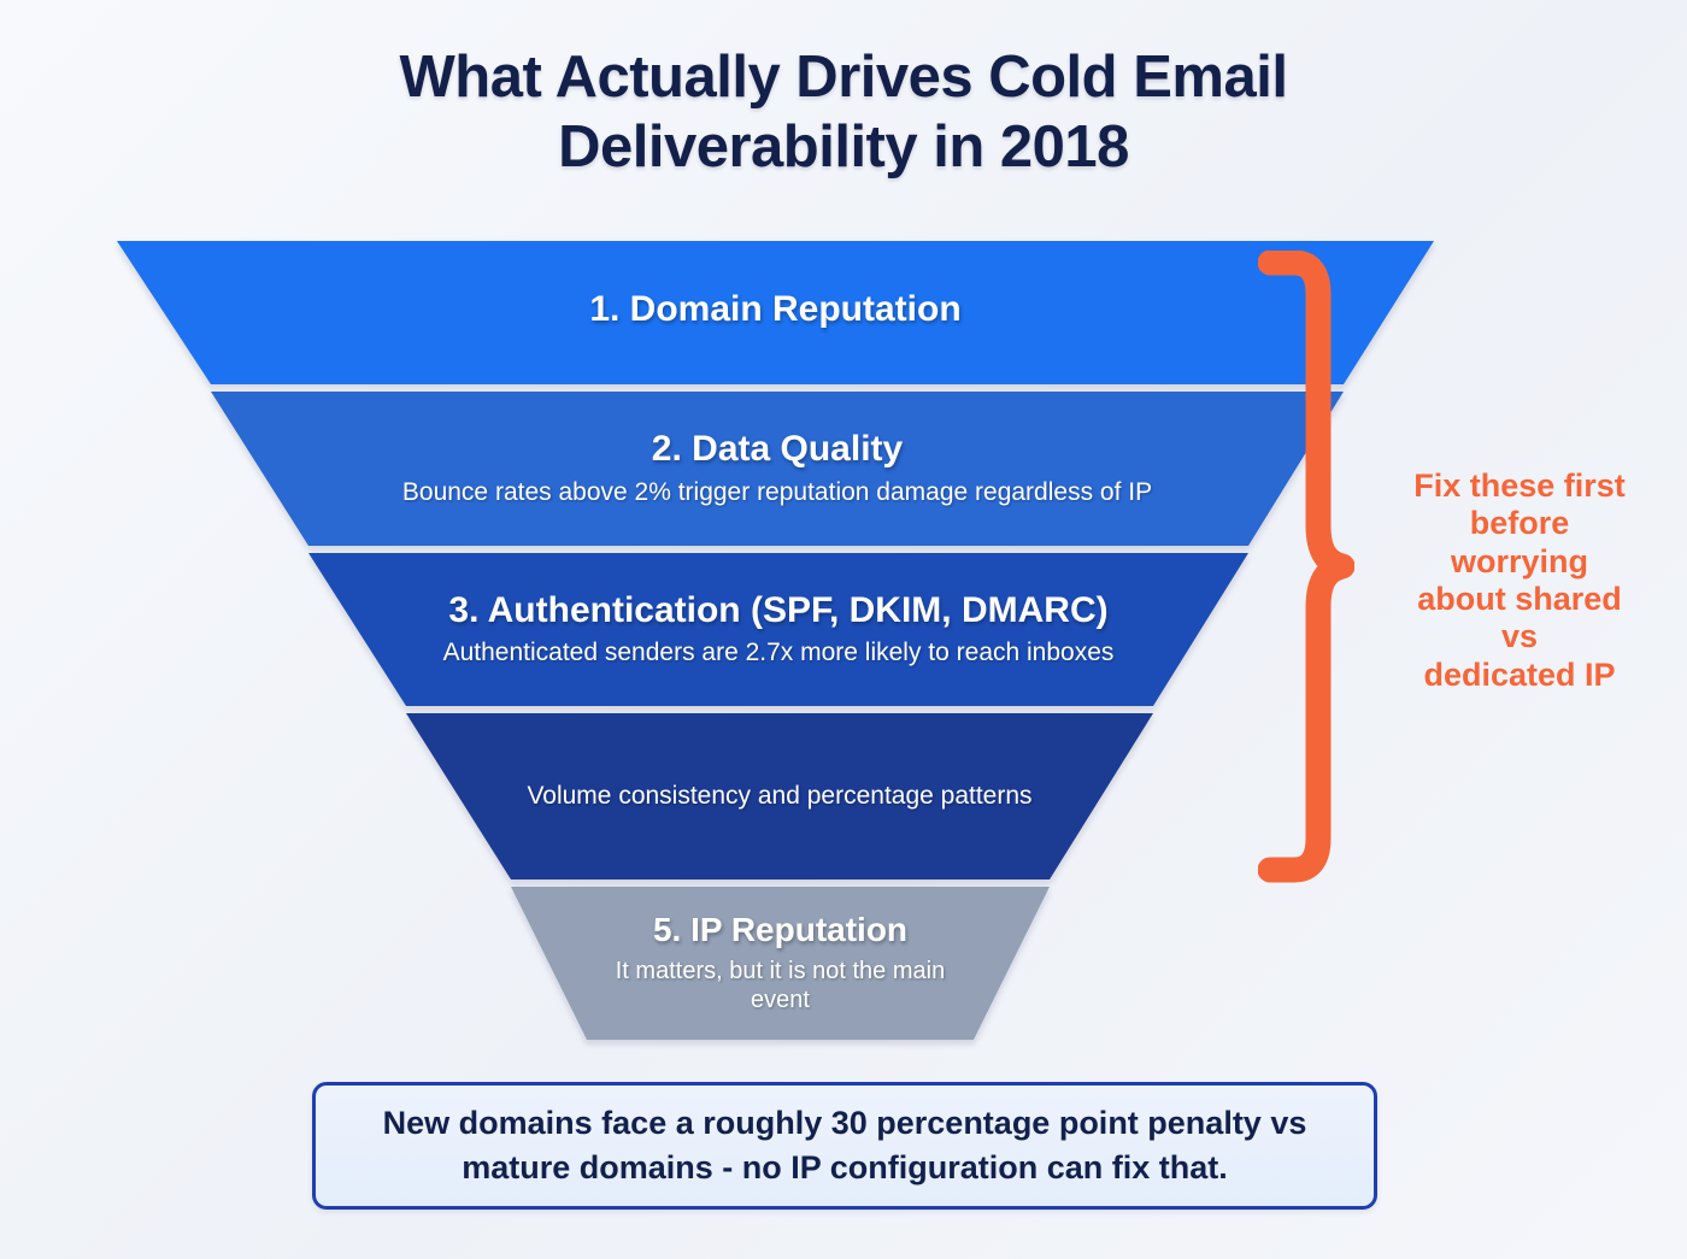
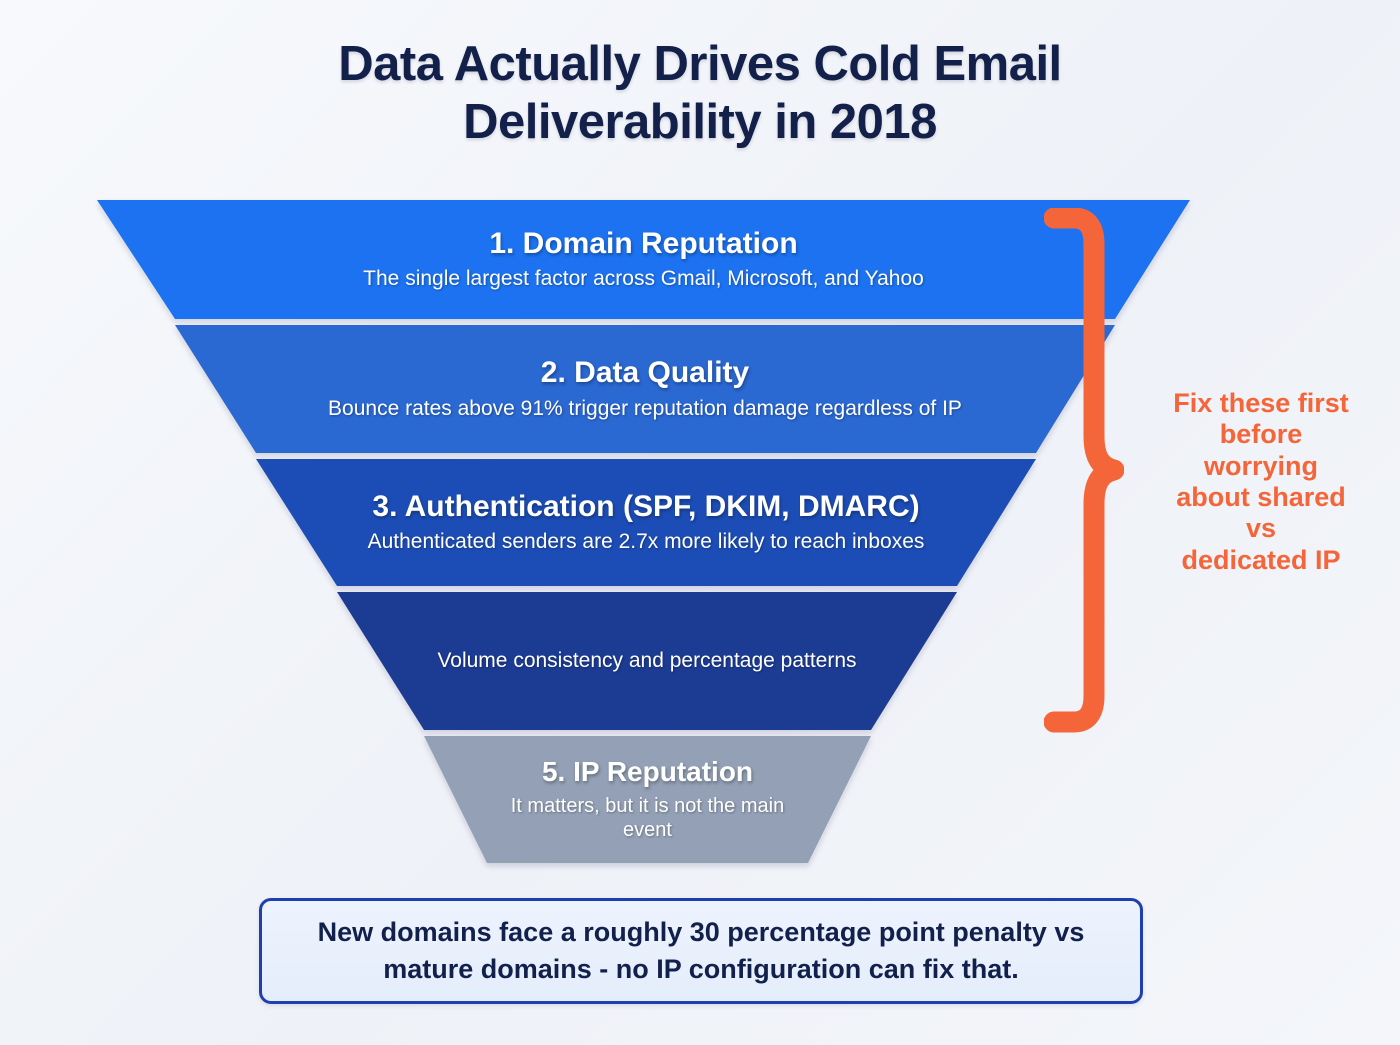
- What Actually Drives Cold Email
+ Data Actually Drives Cold Email
  Deliverability in 2018
  1. Domain Reputation
+ The single largest factor across Gmail, Microsoft, and Yahoo
  2. Data Quality
- Bounce rates above 2% trigger reputation damage regardless of IP
+ Bounce rates above 91% trigger reputation damage regardless of IP
  3. Authentication (SPF, DKIM, DMARC)
  Authenticated senders are 2.7x more likely to reach inboxes
  Volume consistency and percentage patterns
  5. IP Reputation
  It matters, but it is not the main event
  Fix these first
  before
  worrying
  about shared
  vs
  dedicated IP
  New domains face a roughly 30 percentage point penalty vs
  mature domains - no IP configuration can fix that.
